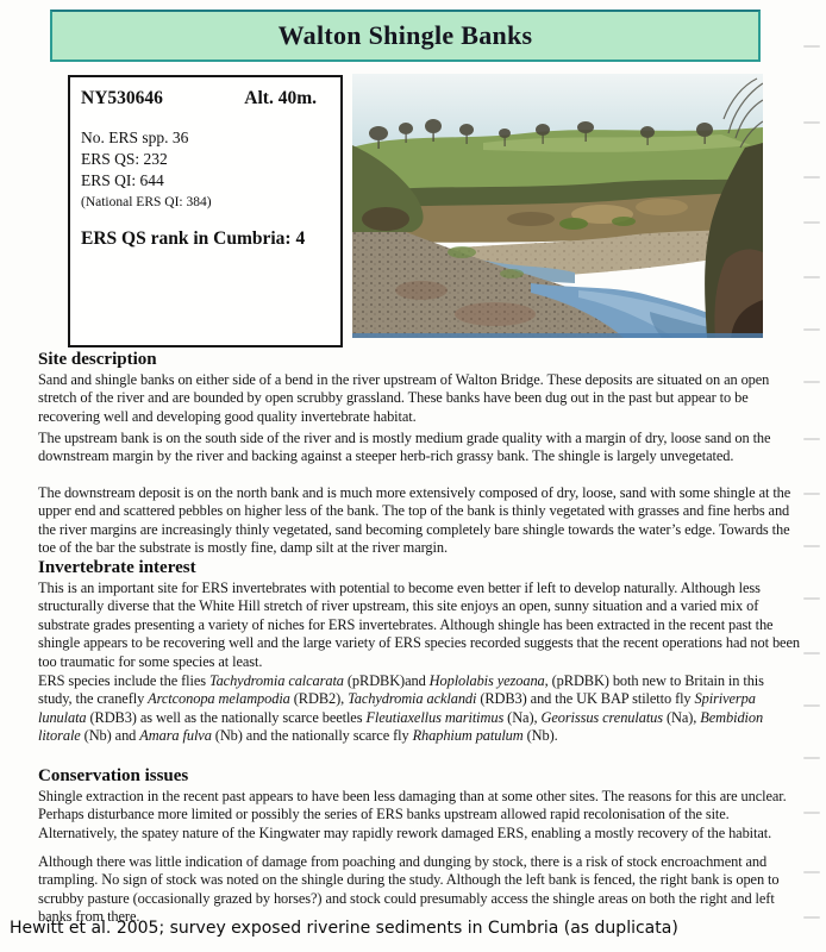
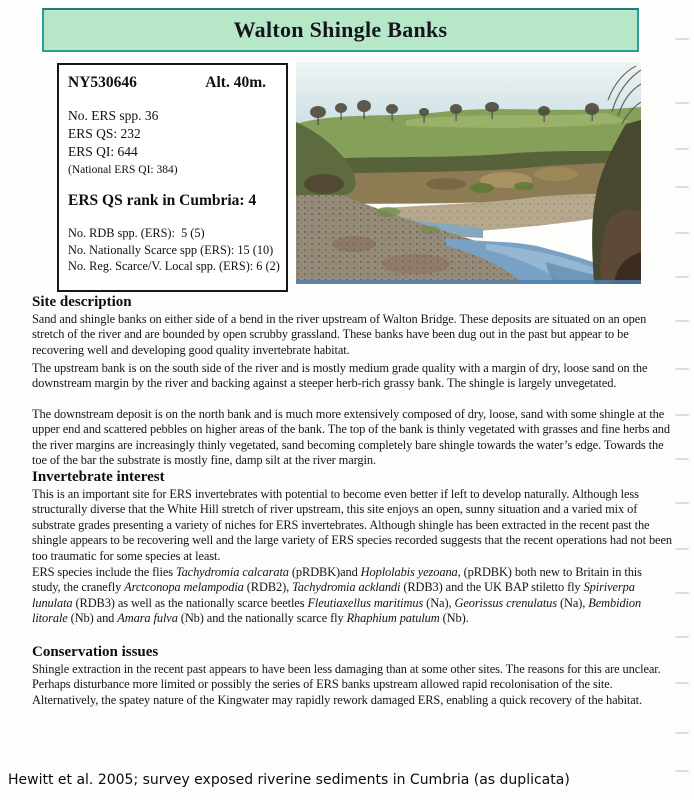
  Walton Shingle Banks
  NY530646
  Alt. 40m.
  No. ERS spp. 36
  ERS QS: 232
  ERS QI: 644
  (National ERS QI: 384)
  ERS QS rank in Cumbria: 4
+ No. RDB spp. (ERS): 5 (5)
+ No. Nationally Scarce spp (ERS): 15 (10)
+ No. Reg. Scarce/V. Local spp. (ERS): 6 (2)
  Site description
  Sand and shingle banks on either side of a bend in the river upstream of Walton Bridge. These deposits are situated on an open stretch of the river and are bounded by open scrubby grassland. These banks have been dug out in the past but appear to be recovering well and developing good quality invertebrate habitat.
  The upstream bank is on the south side of the river and is mostly medium grade quality with a margin of dry, loose sand on the downstream margin by the river and backing against a steeper herb-rich grassy bank. The shingle is largely unvegetated.
- The downstream deposit is on the north bank and is much more extensively composed of dry, loose, sand with some shingle at the upper end and scattered pebbles on higher less of the bank. The top of the bank is thinly vegetated with grasses and fine herbs and the river margins are increasingly thinly vegetated, sand becoming completely bare shingle towards the water’s edge. Towards the toe of the bar the substrate is mostly fine, damp silt at the river margin.
+ The downstream deposit is on the north bank and is much more extensively composed of dry, loose, sand with some shingle at the upper end and scattered pebbles on higher areas of the bank. The top of the bank is thinly vegetated with grasses and fine herbs and the river margins are increasingly thinly vegetated, sand becoming completely bare shingle towards the water’s edge. Towards the toe of the bar the substrate is mostly fine, damp silt at the river margin.
  Invertebrate interest
  This is an important site for ERS invertebrates with potential to become even better if left to develop naturally. Although less structurally diverse that the White Hill stretch of river upstream, this site enjoys an open, sunny situation and a varied mix of substrate grades presenting a variety of niches for ERS invertebrates. Although shingle has been extracted in the recent past the shingle appears to be recovering well and the large variety of ERS species recorded suggests that the recent operations had not been too traumatic for some species at least.
  ERS species include the flies Tachydromia calcarata (pRDBK)and Hoplolabis yezoana, (pRDBK) both new to Britain in this study, the cranefly Arctconopa melampodia (RDB2), Tachydromia acklandi (RDB3) and the UK BAP stiletto fly Spiriverpa lunulata (RDB3) as well as the nationally scarce beetles Fleutiaxellus maritimus (Na), Georissus crenulatus (Na), Bembidion litorale (Nb) and Amara fulva (Nb) and the nationally scarce fly Rhaphium patulum (Nb).
  Conservation issues
- Shingle extraction in the recent past appears to have been less damaging than at some other sites. The reasons for this are unclear. Perhaps disturbance more limited or possibly the series of ERS banks upstream allowed rapid recolonisation of the site. Alternatively, the spatey nature of the Kingwater may rapidly rework damaged ERS, enabling a mostly recovery of the habitat.
+ Shingle extraction in the recent past appears to have been less damaging than at some other sites. The reasons for this are unclear. Perhaps disturbance more limited or possibly the series of ERS banks upstream allowed rapid recolonisation of the site. Alternatively, the spatey nature of the Kingwater may rapidly rework damaged ERS, enabling a quick recovery of the habitat.
- Although there was little indication of damage from poaching and dunging by stock, there is a risk of stock encroachment and trampling. No sign of stock was noted on the shingle during the study. Although the left bank is fenced, the right bank is open to scrubby pasture (occasionally grazed by horses?) and stock could presumably access the shingle areas on both the right and left banks from there.
  Hewitt et al. 2005; survey exposed riverine sediments in Cumbria (as duplicata)
